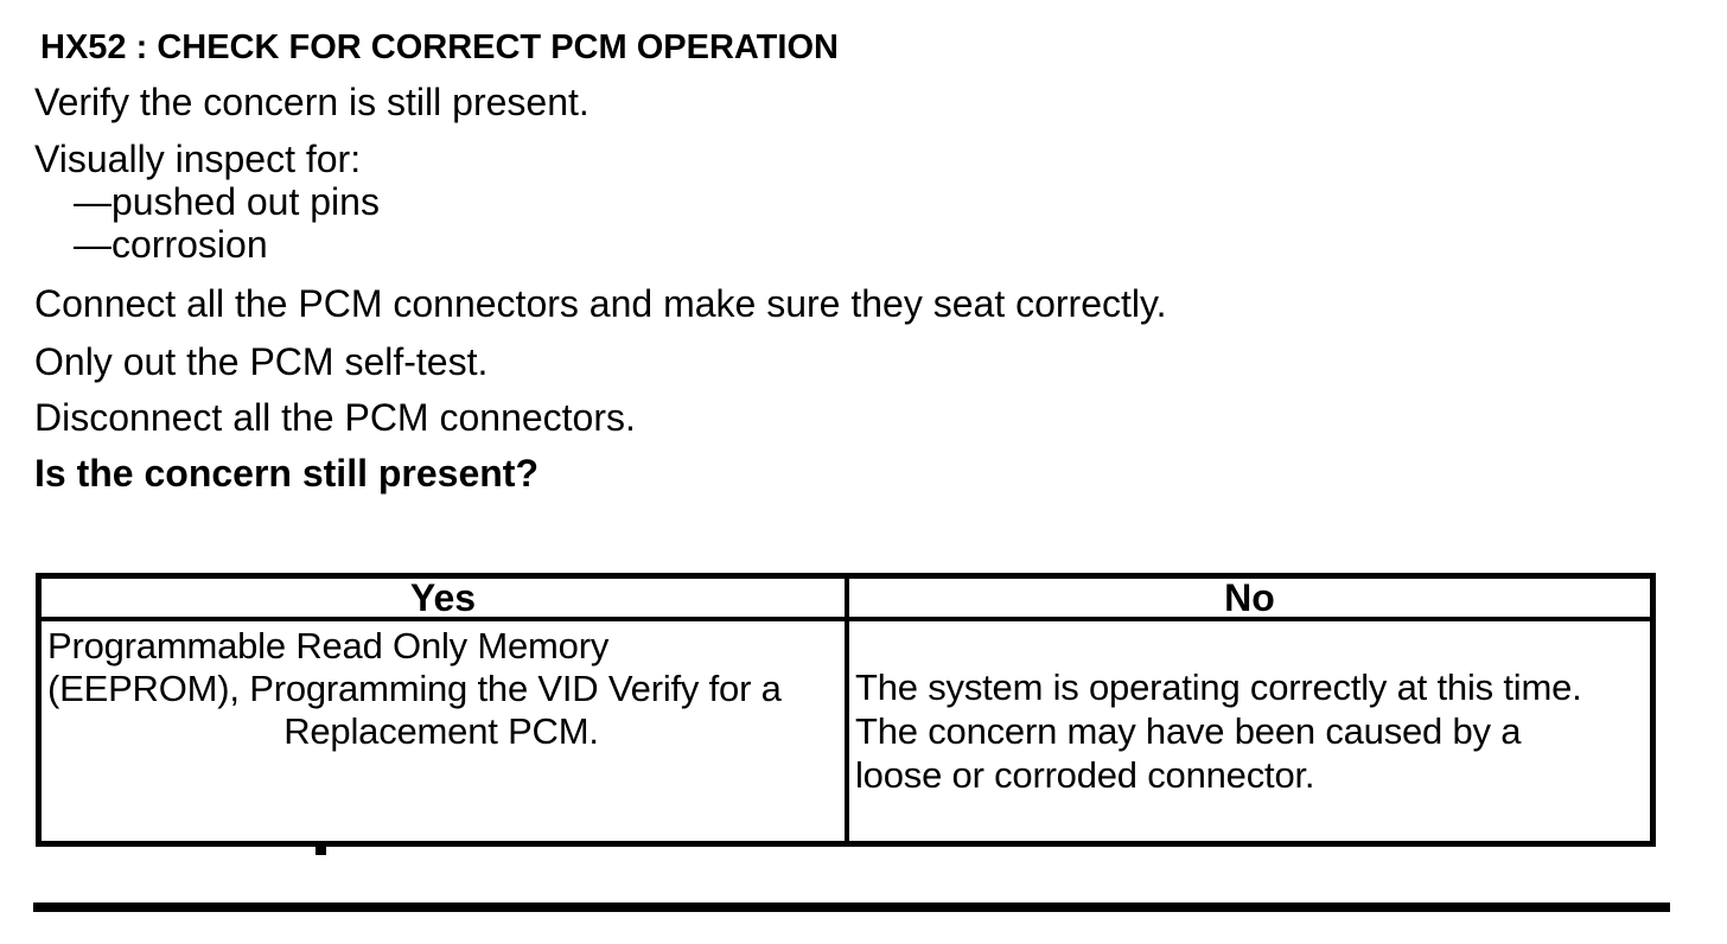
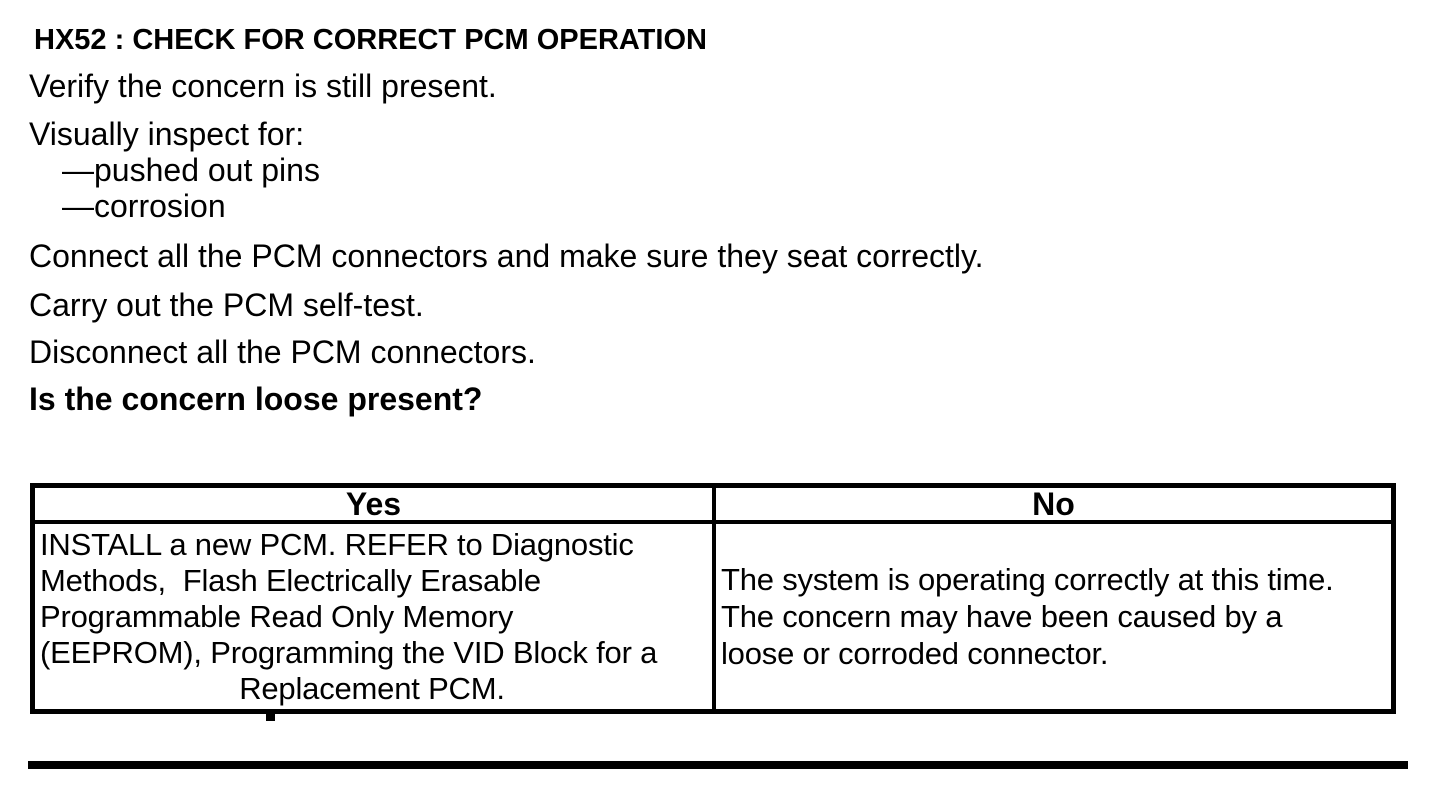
  HX52 : CHECK FOR CORRECT PCM OPERATION
  Verify the concern is still present.
  Visually inspect for:
  —pushed out pins
  —corrosion
  Connect all the PCM connectors and make sure they seat correctly.
- Only out the PCM self-test.
+ Carry out the PCM self-test.
  Disconnect all the PCM connectors.
- Is the concern still present?
+ Is the concern loose present?
  Yes
+ INSTALL a new PCM. REFER to Diagnostic
+ Methods, Flash Electrically Erasable
  Programmable Read Only Memory
- (EEPROM), Programming the VID Verify for a
+ (EEPROM), Programming the VID Block for a
  Replacement PCM.
  No
  The system is operating correctly at this time.
  The concern may have been caused by a
  loose or corroded connector.
